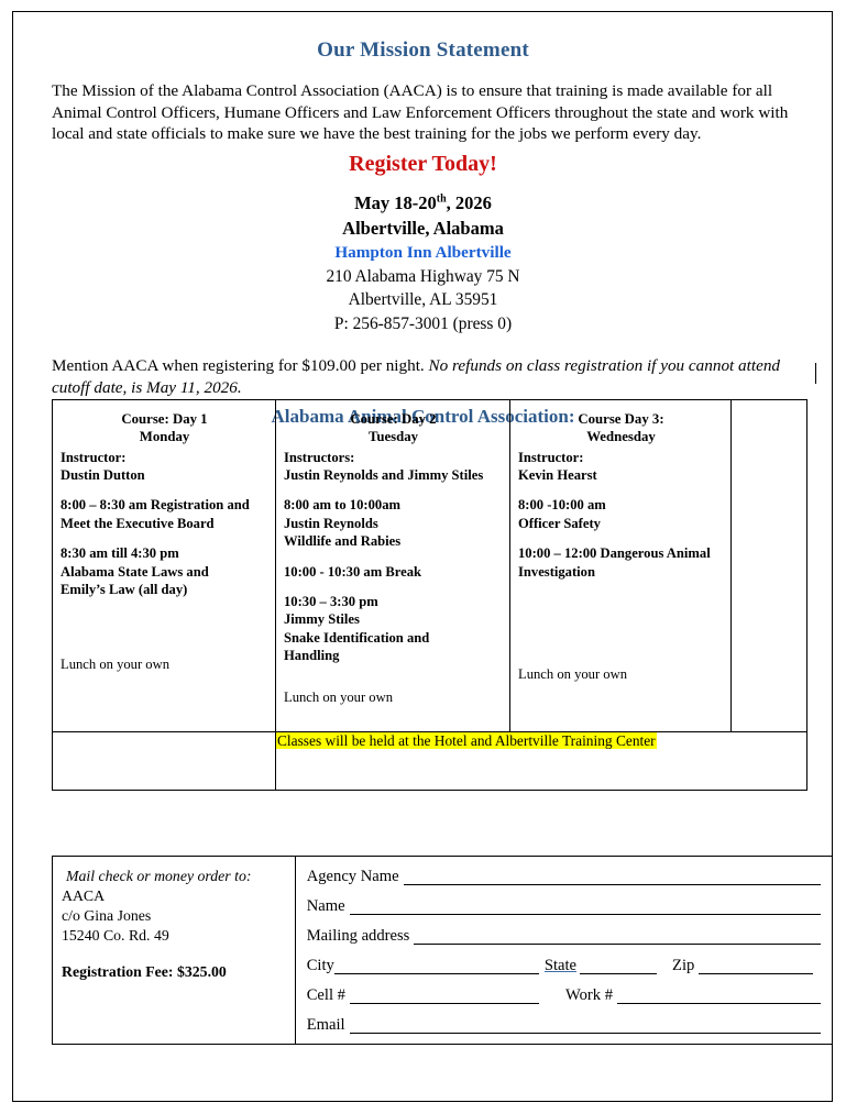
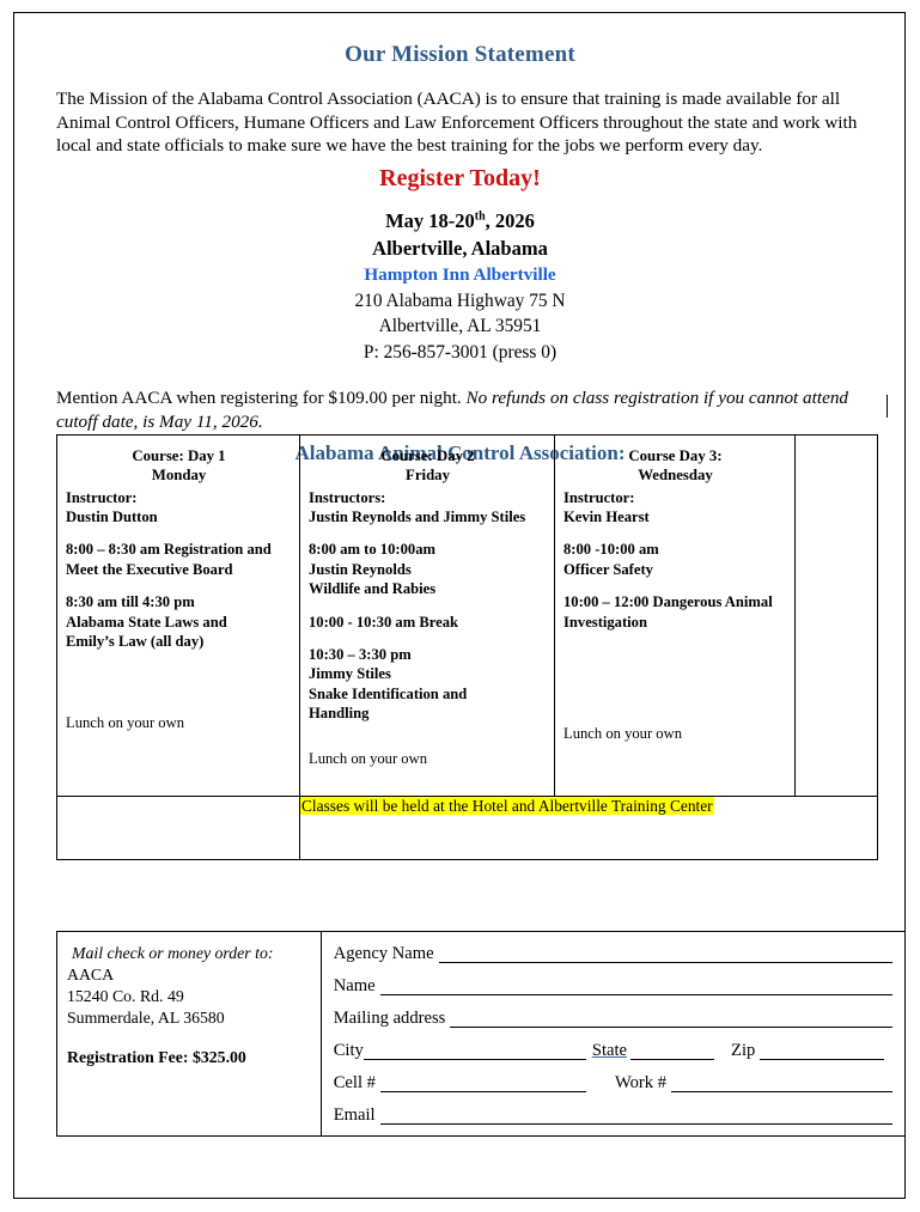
  Our Mission Statement
  The Mission of the Alabama Control Association (AACA) is to ensure that training is made available for all Animal Control Officers, Humane Officers and Law Enforcement Officers throughout the state and work with local and state officials to make sure we have the best training for the jobs we perform every day.
  Register Today!
  May 18-20th, 2026
  Albertville, Alabama
  Hampton Inn Albertville
  210 Alabama Highway 75 N
  Albertville, AL 35951
  P: 256-857-3001 (press 0)
  Mention AACA when registering for $109.00 per night. No refunds on class registration if you cannot attend cutoff date, is May 11, 2026.
  Alabama Animal Control Association:
- Course: Day 1 Monday Instructor: Dustin Dutton 8:00 – 8:30 am Registration and Meet the Executive Board 8:30 am till 4:30 pm Alabama State Laws and Emily’s Law (all day) Lunch on your own	Course: Day 2 Tuesday Instructors: Justin Reynolds and Jimmy Stiles 8:00 am to 10:00am Justin Reynolds Wildlife and Rabies 10:00 - 10:30 am Break 10:30 – 3:30 pm Jimmy Stiles Snake Identification and Handling Lunch on your own	Course Day 3: Wednesday Instructor: Kevin Hearst 8:00 -10:00 am Officer Safety 10:00 – 12:00 Dangerous Animal Investigation Lunch on your own
+ Course: Day 1 Monday Instructor: Dustin Dutton 8:00 – 8:30 am Registration and Meet the Executive Board 8:30 am till 4:30 pm Alabama State Laws and Emily’s Law (all day) Lunch on your own	Course: Day 2 Friday Instructors: Justin Reynolds and Jimmy Stiles 8:00 am to 10:00am Justin Reynolds Wildlife and Rabies 10:00 - 10:30 am Break 10:30 – 3:30 pm Jimmy Stiles Snake Identification and Handling Lunch on your own	Course Day 3: Wednesday Instructor: Kevin Hearst 8:00 -10:00 am Officer Safety 10:00 – 12:00 Dangerous Animal Investigation Lunch on your own
  	Classes will be held at the Hotel and Albertville Training Center
  Mail check or money order to:
  AACA
- c/o Gina Jones
  15240 Co. Rd. 49
+ Summerdale, AL 36580
  Registration Fee: $325.00
  Agency Name
  Name
  Mailing address
  City
  State
  Zip
  Cell #
  Work #
  Email
